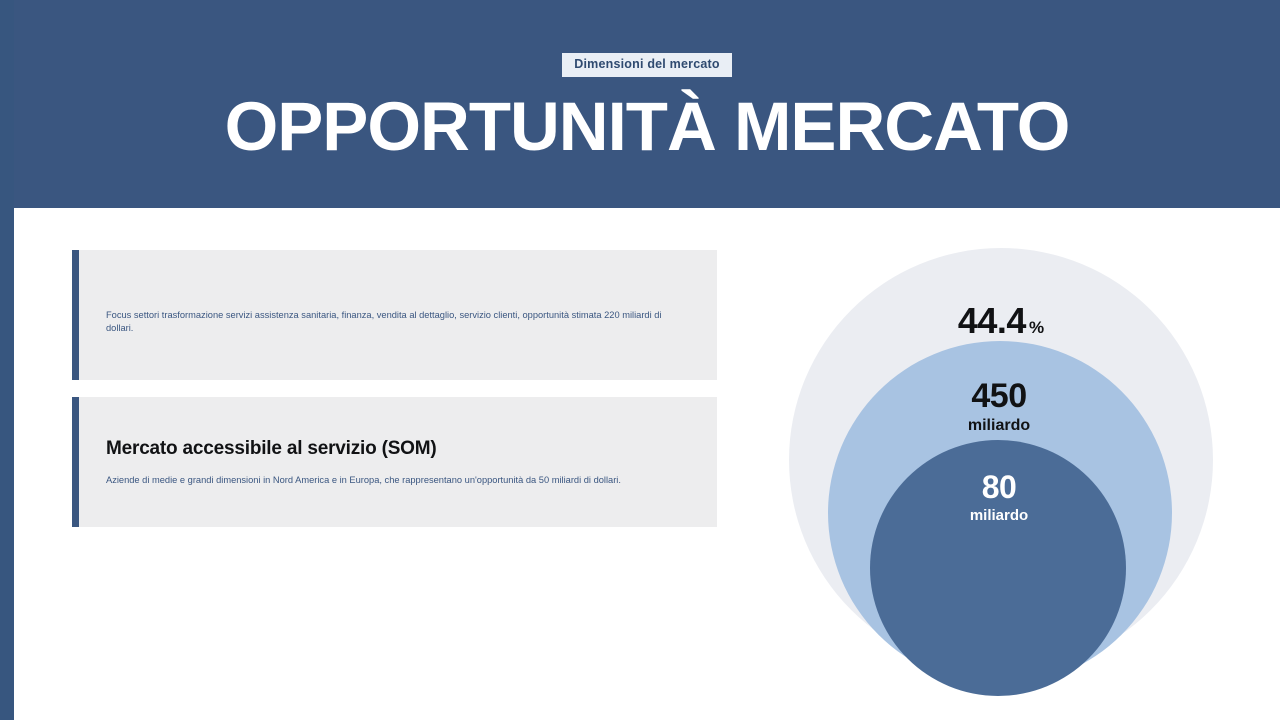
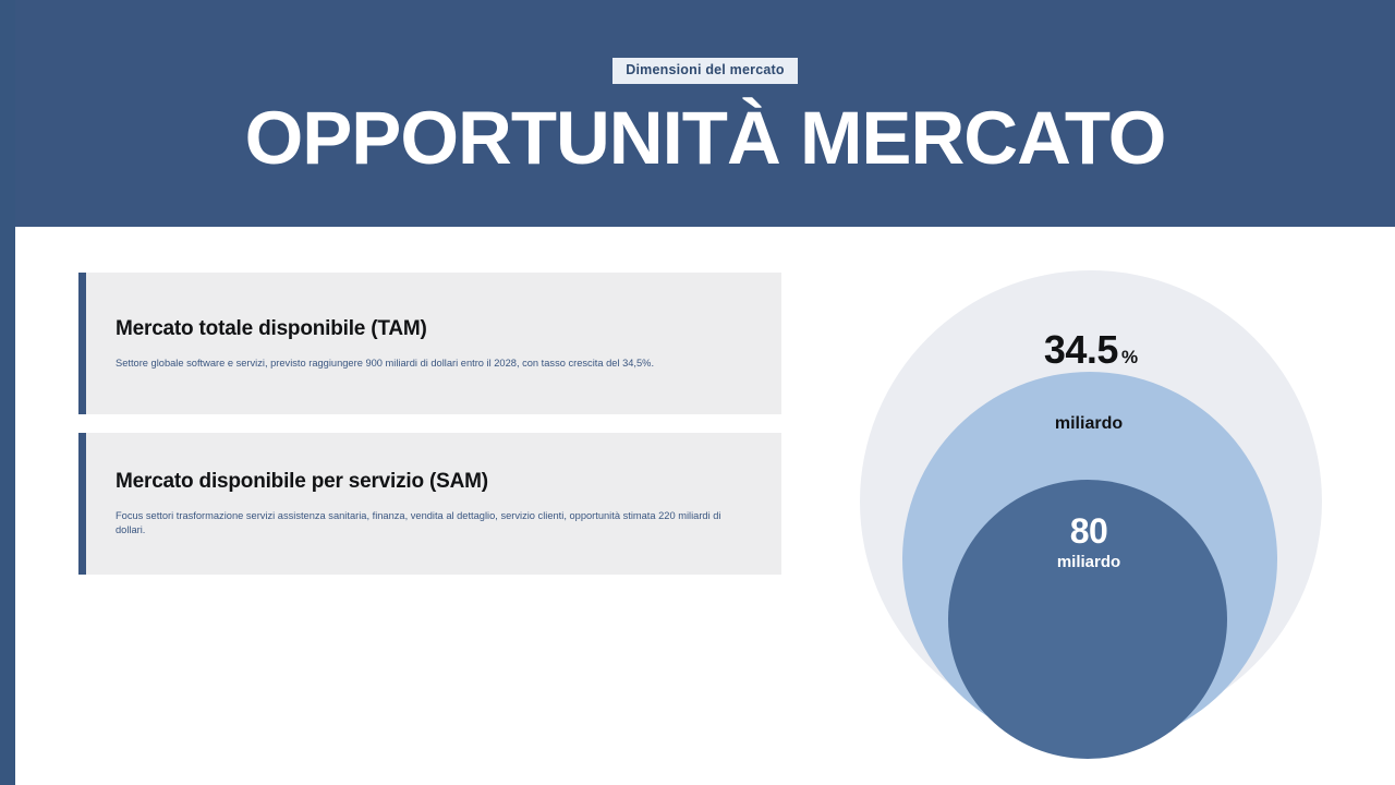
  Dimensioni del mercato
  OPPORTUNITÀ MERCATO
+ Mercato totale disponibile (TAM)
+ Settore globale software e servizi, previsto raggiungere 900 miliardi di dollari entro il 2028, con tasso crescita del 34,5%.
+ Mercato disponibile per servizio (SAM)
  Focus settori trasformazione servizi assistenza sanitaria, finanza, vendita al dettaglio, servizio clienti, opportunità stimata 220 miliardi di dollari.
- Mercato accessibile al servizio (SOM)
- Aziende di medie e grandi dimensioni in Nord America e in Europa, che rappresentano un'opportunità da 50 miliardi di dollari.
- 44.4 %
+ 34.5 %
- 450
  miliardo
  80
  miliardo
